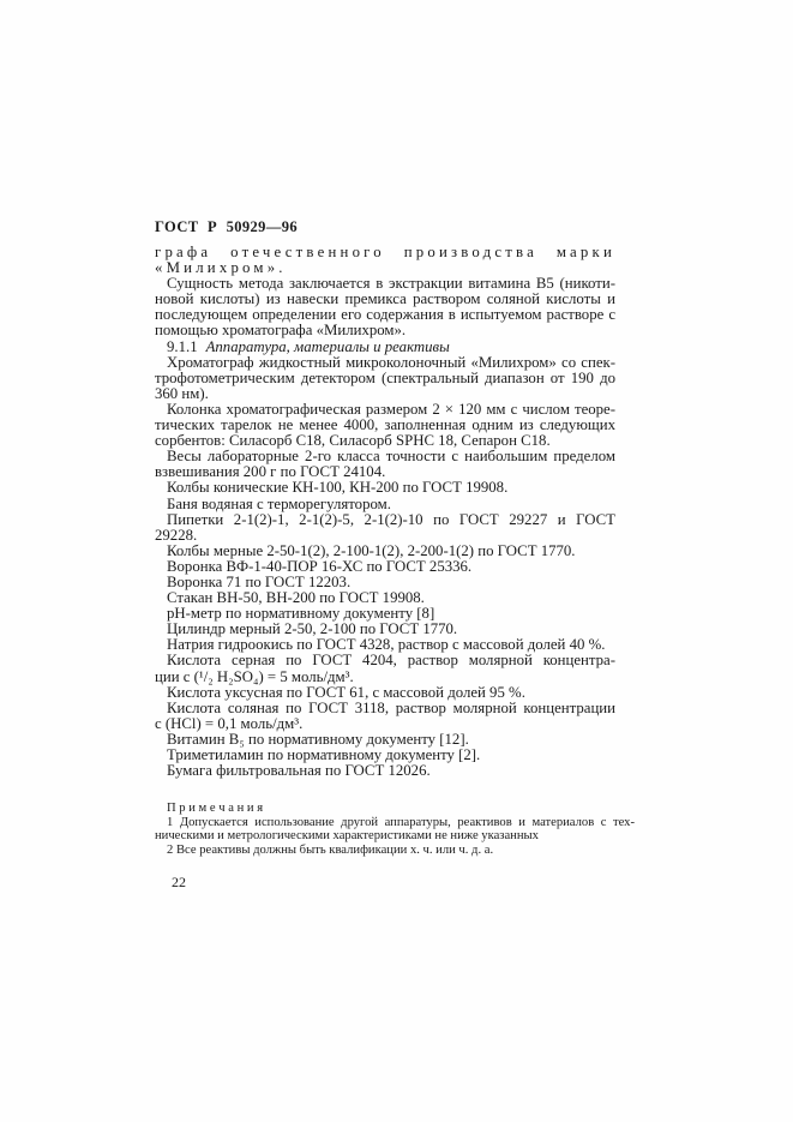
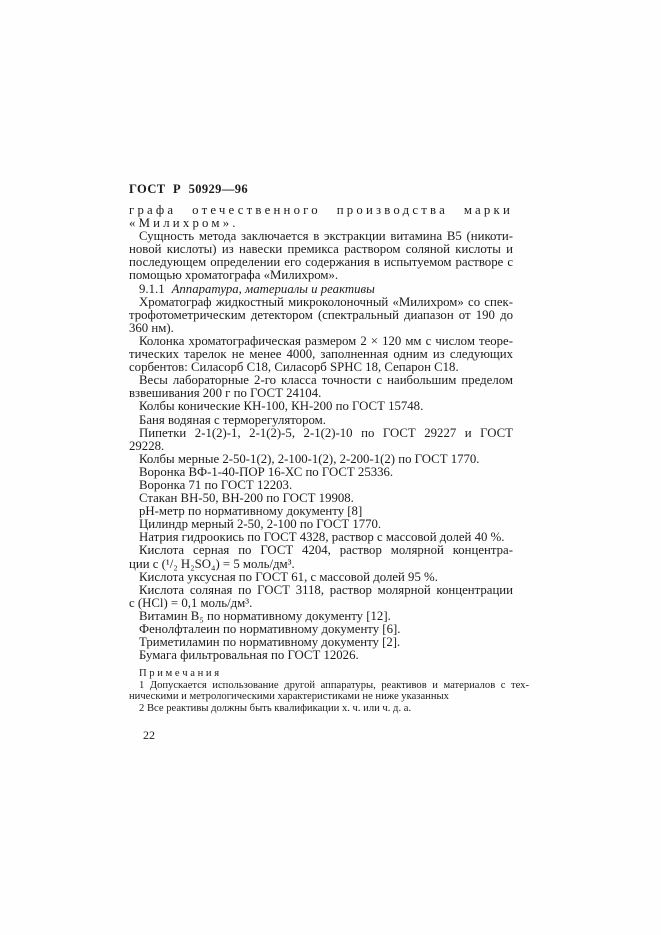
  ГОСТ Р 50929—96
  графа отечественного производства марки
  «Милихром».
  Сущность метода заключается в экстракции витамина В5 (никоти-
  новой кислоты) из навески премикса раствором соляной кислоты и
  последующем определении его содержания в испытуемом растворе с
  помощью хроматографа «Милихром».
  9.1.1 Аппаратура, материалы и реактивы
  Хроматограф жидкостный микроколоночный «Милихром» со спек-
  трофотометрическим детектором (спектральный диапазон от 190 до
  360 нм).
  Колонка хроматографическая размером 2 × 120 мм с числом теоре-
  тических тарелок не менее 4000, заполненная одним из следующих
  сорбентов: Силасорб С18, Силасорб SPHC 18, Сепарон С18.
  Весы лабораторные 2-го класса точности с наибольшим пределом
  взвешивания 200 г по ГОСТ 24104.
- Колбы конические КН-100, КН-200 по ГОСТ 19908.
+ Колбы конические КН-100, КН-200 по ГОСТ 15748.
  Баня водяная с терморегулятором.
  Пипетки 2-1(2)-1, 2-1(2)-5, 2-1(2)-10 по ГОСТ 29227 и ГОСТ
  29228.
  Колбы мерные 2-50-1(2), 2-100-1(2), 2-200-1(2) по ГОСТ 1770.
  Воронка ВФ-1-40-ПОР 16-ХС по ГОСТ 25336.
  Воронка 71 по ГОСТ 12203.
  Стакан ВН-50, ВН-200 по ГОСТ 19908.
  pH-метр по нормативному документу [8]
  Цилиндр мерный 2-50, 2-100 по ГОСТ 1770.
  Натрия гидроокись по ГОСТ 4328, раствор с массовой долей 40 %.
  Кислота серная по ГОСТ 4204, раствор молярной концентра-
  ции с (¹/₂ H₂SO₄) = 5 моль/дм³.
  Кислота уксусная по ГОСТ 61, с массовой долей 95 %.
  Кислота соляная по ГОСТ 3118, раствор молярной концентрации
  с (HCl) = 0,1 моль/дм³.
  Витамин В₅ по нормативному документу [12].
+ Фенолфталеин по нормативному документу [6].
  Триметиламин по нормативному документу [2].
  Бумага фильтровальная по ГОСТ 12026.
  П р и м е ч а н и я
  1 Допускается использование другой аппаратуры, реактивов и материалов с тех-
  ническими и метрологическими характеристиками не ниже указанных
  2 Все реактивы должны быть квалификации х. ч. или ч. д. а.
  22
